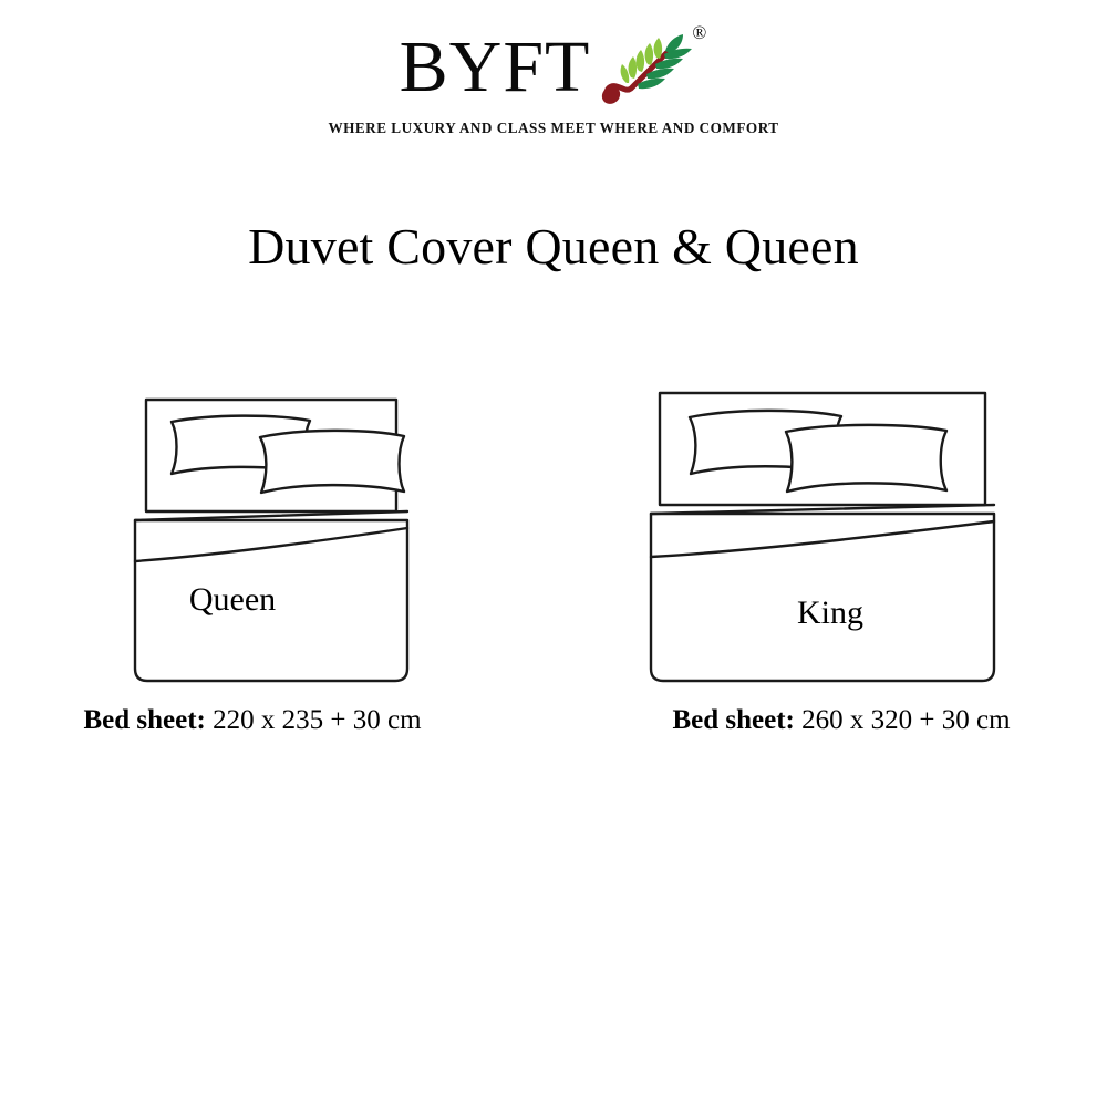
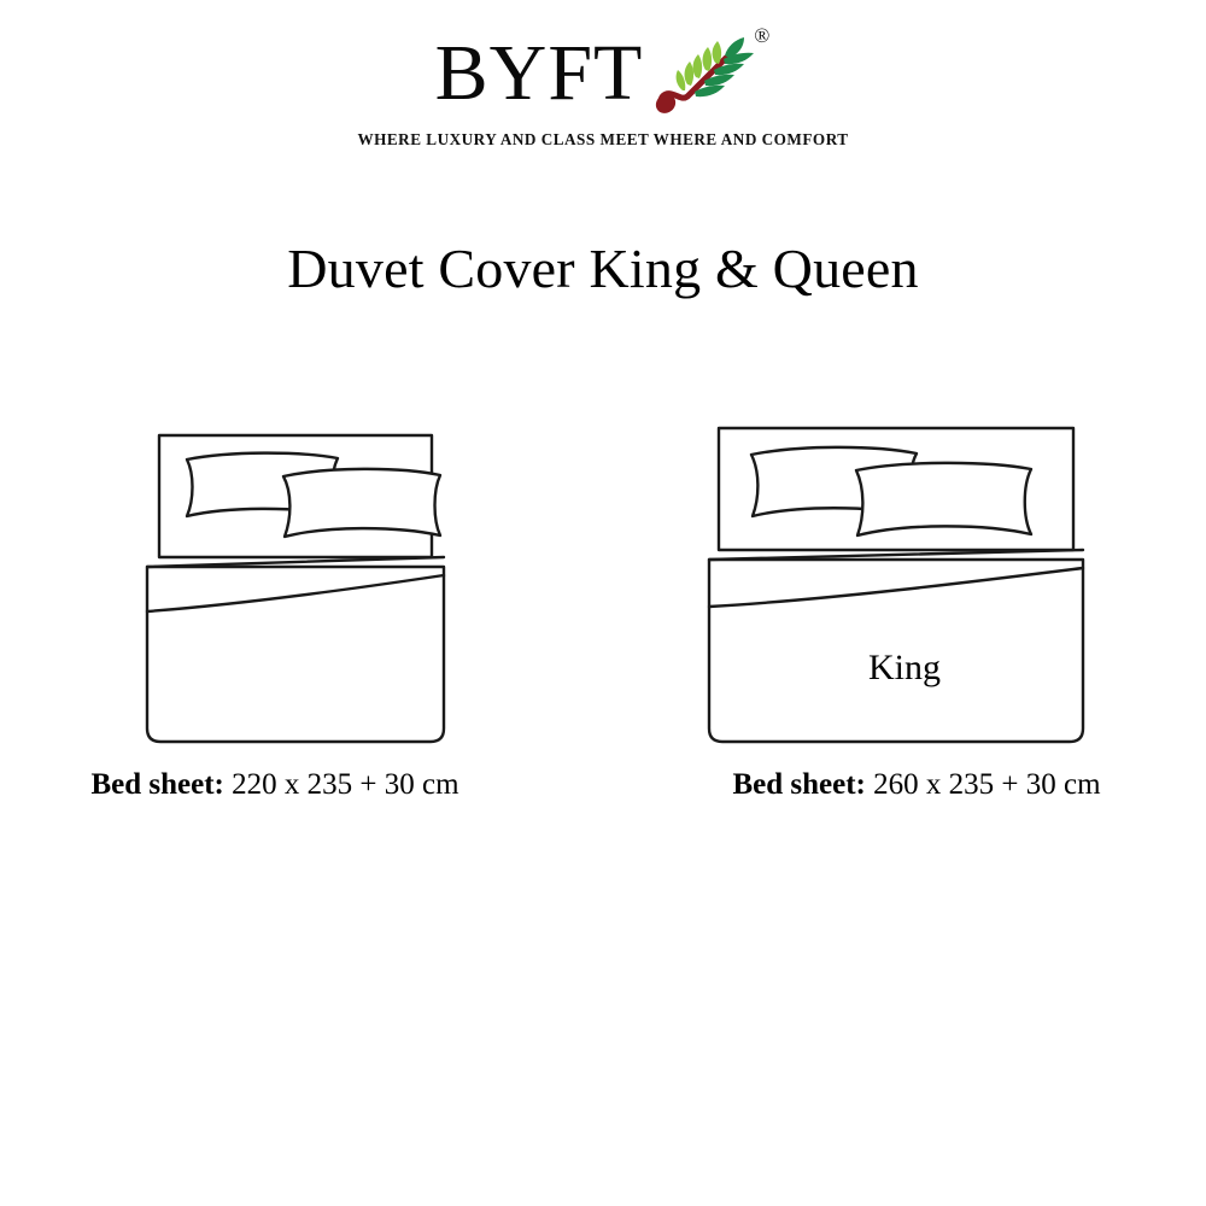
  BYFT
  ®
  WHERE LUXURY AND CLASS MEET WHERE AND COMFORT
- Duvet Cover Queen & Queen
+ Duvet Cover King & Queen
- Queen
  Bed sheet: 220 x 235 + 30 cm
  King
- Bed sheet: 260 x 320 + 30 cm
+ Bed sheet: 260 x 235 + 30 cm
